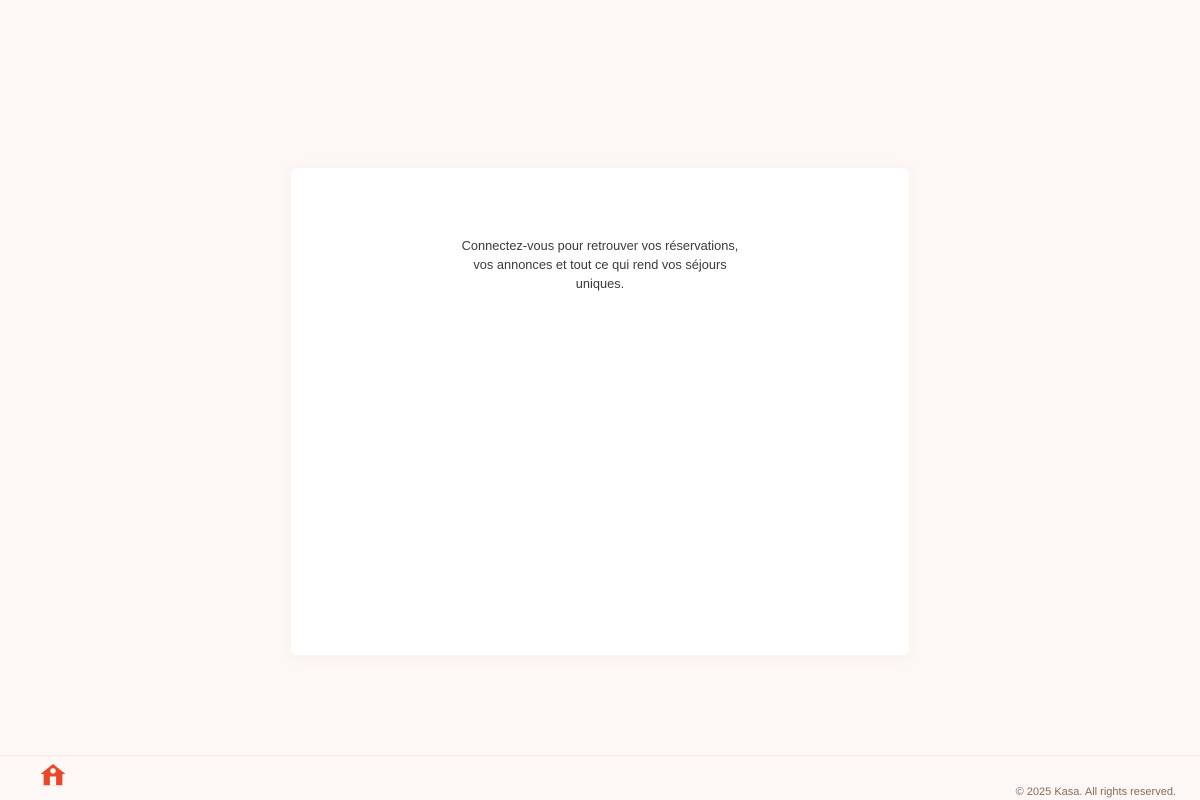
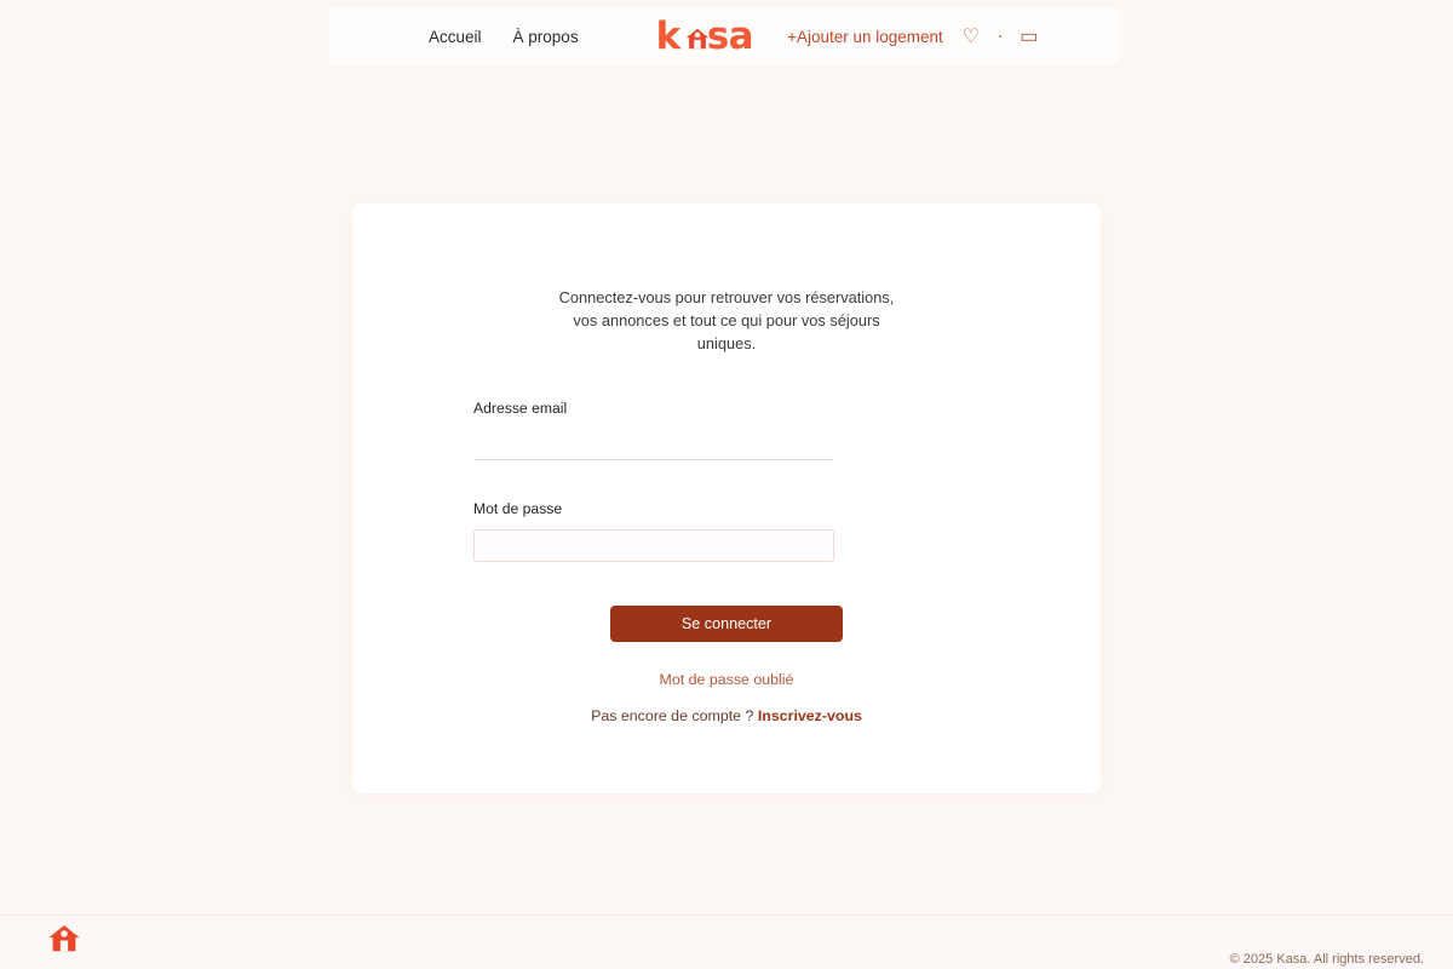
+ Accueil
+ À propos
+ k
+ sa
+ +Ajouter un logement
+ ♡
+ ▭
- Connectez-vous pour retrouver vos réservations, vos annonces et tout ce qui rend vos séjours uniques.
+ Connectez-vous pour retrouver vos réservations, vos annonces et tout ce qui pour vos séjours uniques.
+ Adresse email
+ Mot de passe
+ Se connecter
+ Mot de passe oublié
+ Pas encore de compte ? Inscrivez-vous
  © 2025 Kasa. All rights reserved.
